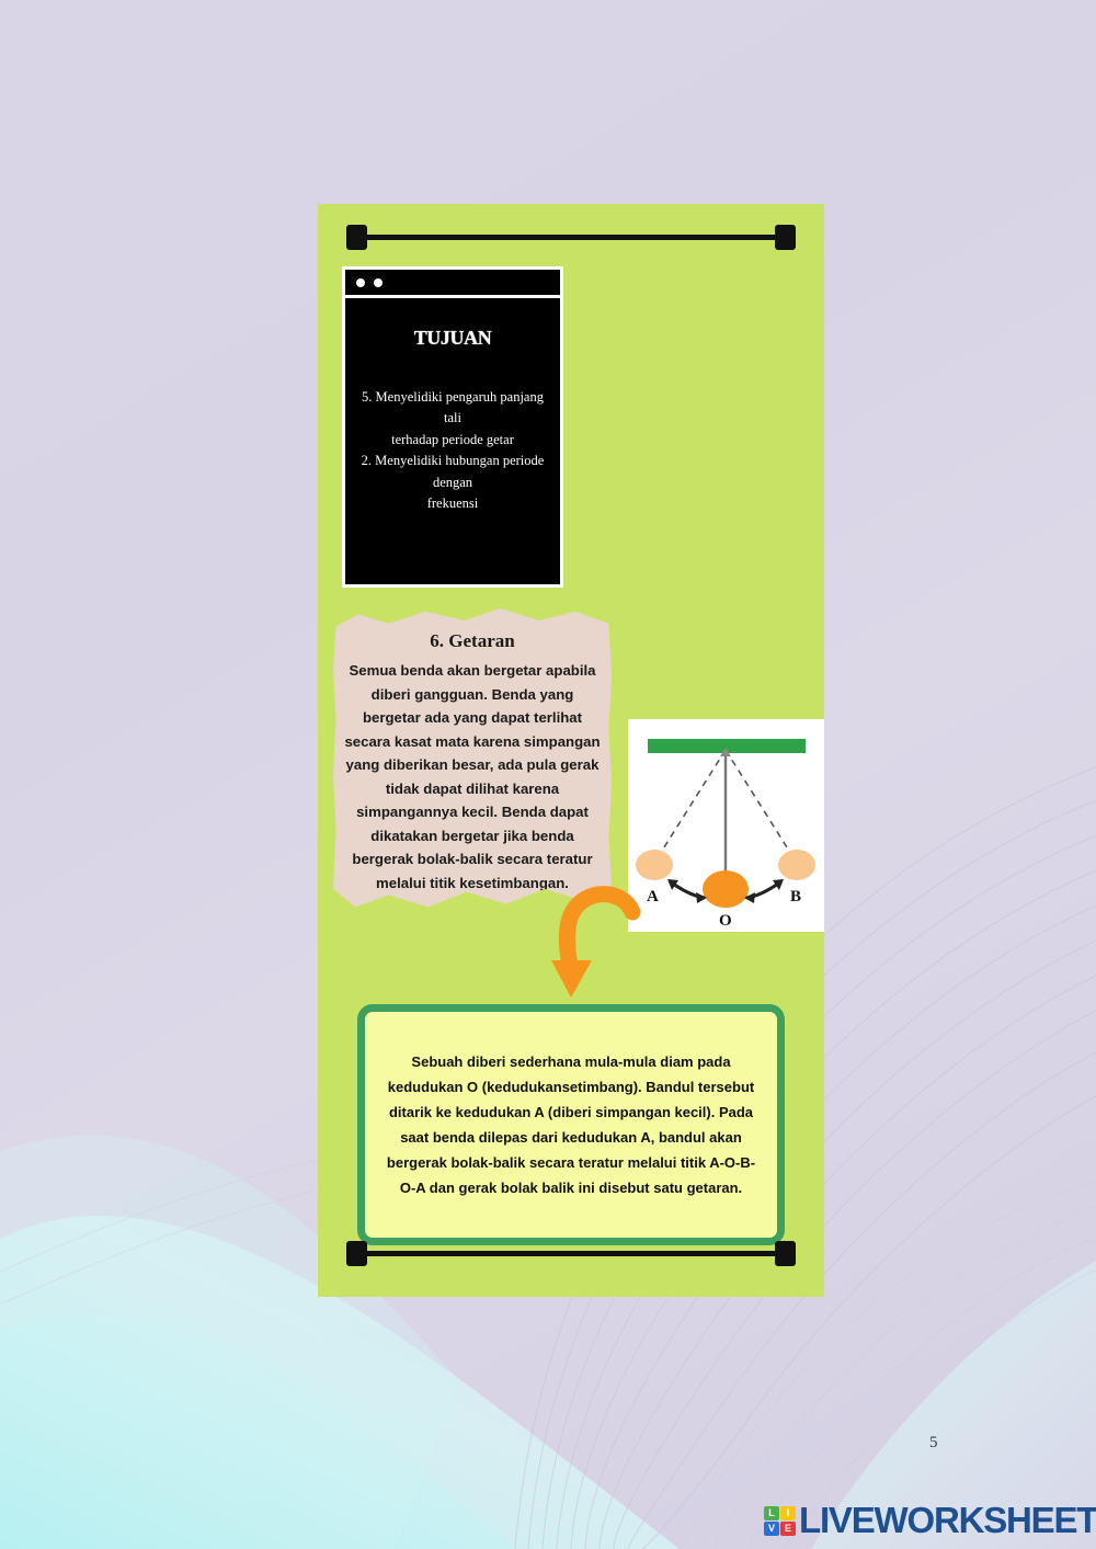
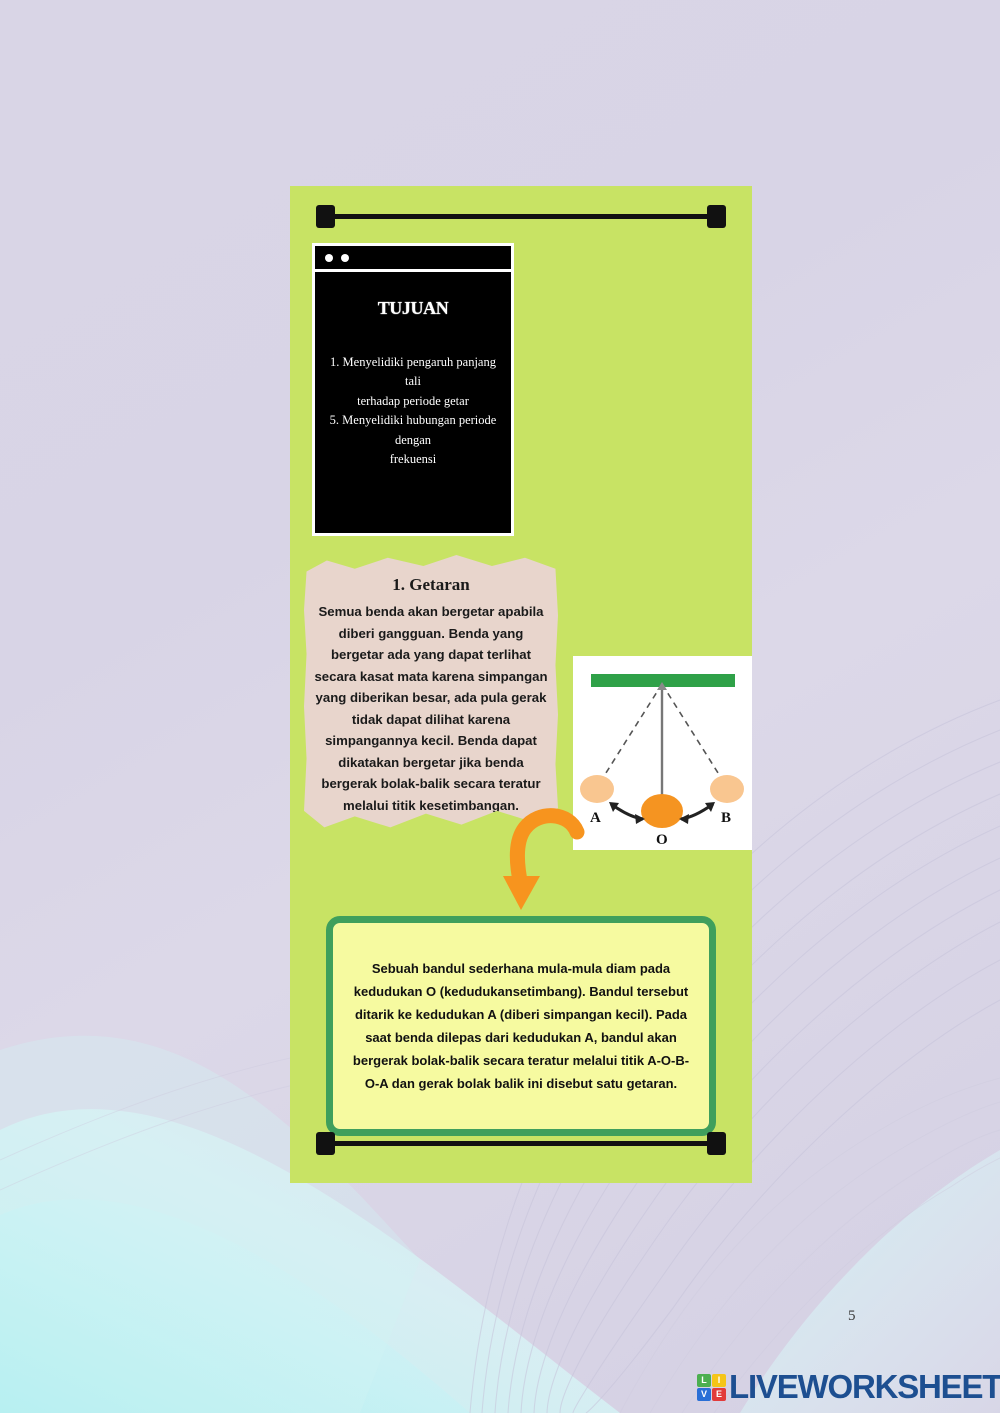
  TUJUAN
- 5. Menyelidiki pengaruh panjang tali
+ 1. Menyelidiki pengaruh panjang tali
  terhadap periode getar
- 2. Menyelidiki hubungan periode dengan
+ 5. Menyelidiki hubungan periode dengan
  frekuensi
- 6. Getaran
+ 1. Getaran
  Semua benda akan bergetar apabila diberi gangguan. Benda yang bergetar ada yang dapat terlihat secara kasat mata karena simpangan yang diberikan besar, ada pula gerak tidak dapat dilihat karena simpangannya kecil. Benda dapat dikatakan bergetar jika benda bergerak bolak-balik secara teratur melalui titik kesetimbangan.
  A
  O
  B
- Sebuah diberi sederhana mula-mula diam pada kedudukan O (kedudukansetimbang). Bandul tersebut ditarik ke kedudukan A (diberi simpangan kecil). Pada saat benda dilepas dari kedudukan A, bandul akan bergerak bolak-balik secara teratur melalui titik A-O-B-O-A dan gerak bolak balik ini disebut satu getaran.
+ Sebuah bandul sederhana mula-mula diam pada kedudukan O (kedudukansetimbang). Bandul tersebut ditarik ke kedudukan A (diberi simpangan kecil). Pada saat benda dilepas dari kedudukan A, bandul akan bergerak bolak-balik secara teratur melalui titik A-O-B-O-A dan gerak bolak balik ini disebut satu getaran.
  5
  L
  I
  V
  E
  LIVEWORKSHEET
